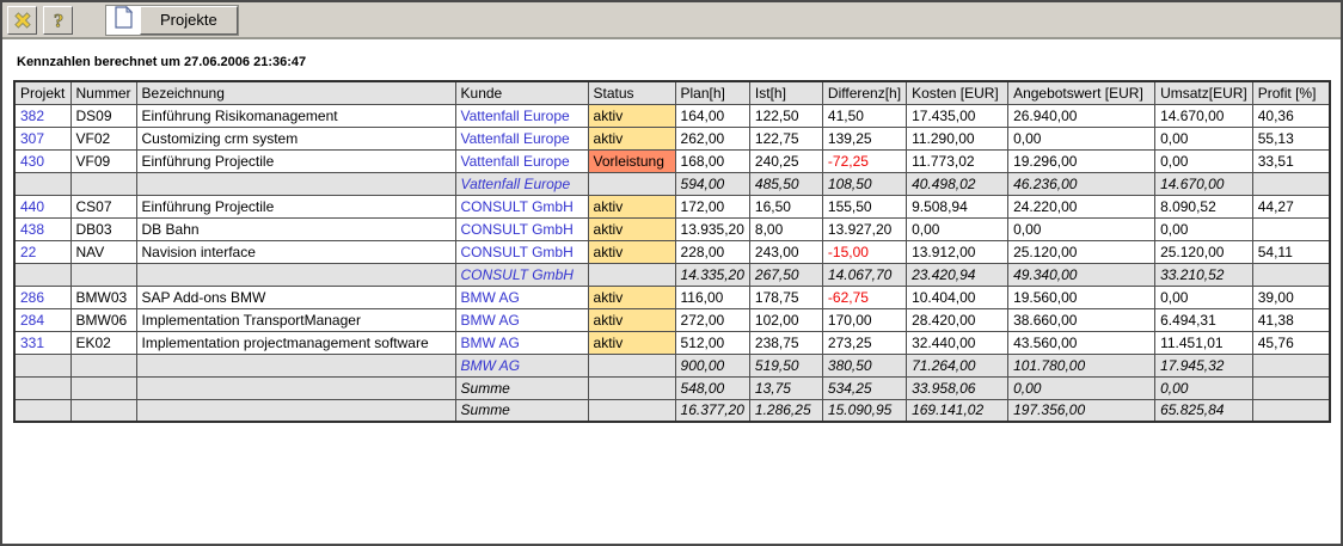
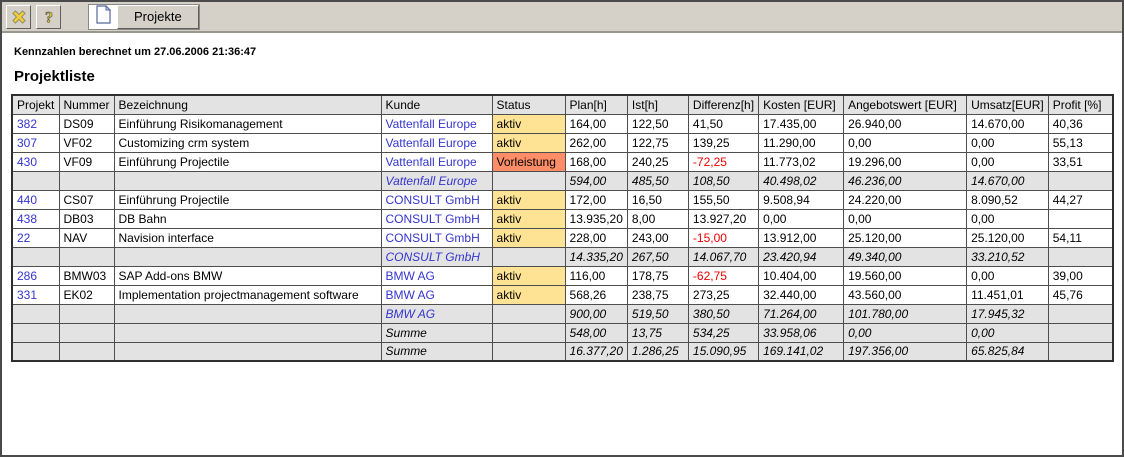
  ?
  Projekte
  Kennzahlen berechnet um 27.06.2006 21:36:47
+ Projektliste
  Projekt	Nummer	Bezeichnung	Kunde	Status	Plan[h]	Ist[h]	Differenz[h]	Kosten [EUR]	Angebotswert [EUR]	Umsatz[EUR]	Profit [%]
  382	DS09	Einführung Risikomanagement	Vattenfall Europe	aktiv	164,00	122,50	41,50	17.435,00	26.940,00	14.670,00	40,36
  307	VF02	Customizing crm system	Vattenfall Europe	aktiv	262,00	122,75	139,25	11.290,00	0,00	0,00	55,13
  430	VF09	Einführung Projectile	Vattenfall Europe	Vorleistung	168,00	240,25	-72,25	11.773,02	19.296,00	0,00	33,51
  			Vattenfall Europe		594,00	485,50	108,50	40.498,02	46.236,00	14.670,00
  440	CS07	Einführung Projectile	CONSULT GmbH	aktiv	172,00	16,50	155,50	9.508,94	24.220,00	8.090,52	44,27
  438	DB03	DB Bahn	CONSULT GmbH	aktiv	13.935,20	8,00	13.927,20	0,00	0,00	0,00
  22	NAV	Navision interface	CONSULT GmbH	aktiv	228,00	243,00	-15,00	13.912,00	25.120,00	25.120,00	54,11
  			CONSULT GmbH		14.335,20	267,50	14.067,70	23.420,94	49.340,00	33.210,52
  286	BMW03	SAP Add-ons BMW	BMW AG	aktiv	116,00	178,75	-62,75	10.404,00	19.560,00	0,00	39,00
- 284	BMW06	Implementation TransportManager	BMW AG	aktiv	272,00	102,00	170,00	28.420,00	38.660,00	6.494,31	41,38
- 331	EK02	Implementation projectmanagement software	BMW AG	aktiv	512,00	238,75	273,25	32.440,00	43.560,00	11.451,01	45,76
+ 331	EK02	Implementation projectmanagement software	BMW AG	aktiv	568,26	238,75	273,25	32.440,00	43.560,00	11.451,01	45,76
  			BMW AG		900,00	519,50	380,50	71.264,00	101.780,00	17.945,32
  			Summe		548,00	13,75	534,25	33.958,06	0,00	0,00
  			Summe		16.377,20	1.286,25	15.090,95	169.141,02	197.356,00	65.825,84
